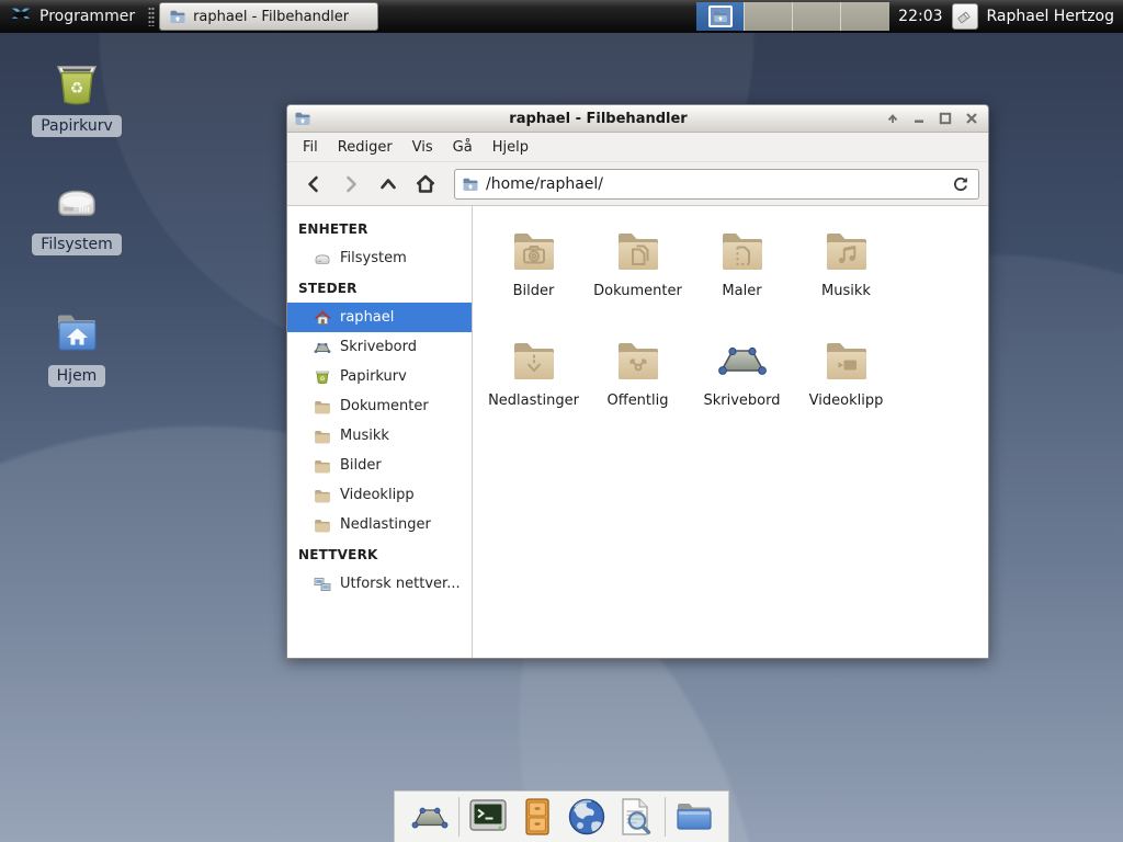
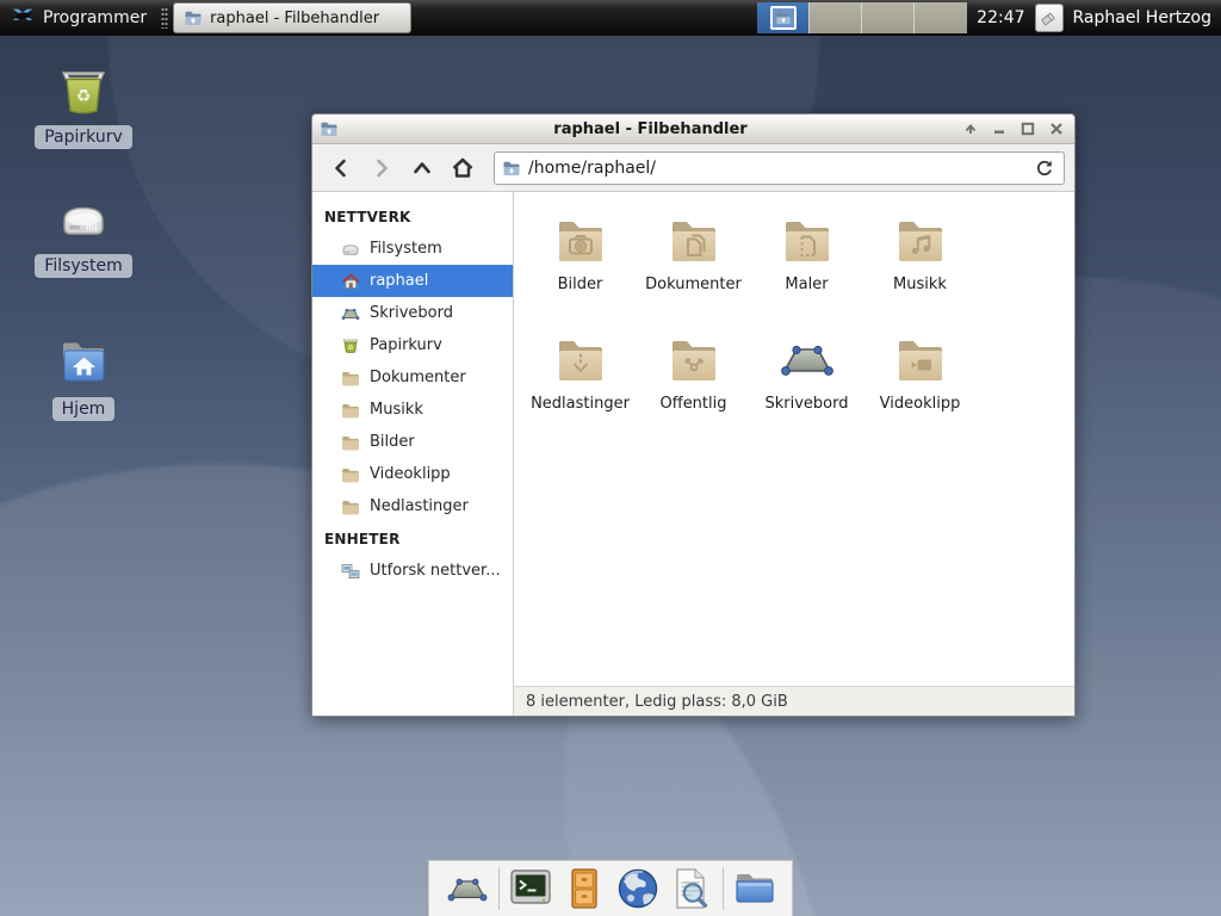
  Programmer
  raphael - Filbehandler
- 22:03
+ 22:47
  Raphael Hertzog
  Papirkurv
  Filsystem
  Hjem
  raphael - Filbehandler
- Fil
- Rediger
- Vis
- Gå
- Hjelp
  /home/raphael/
- ENHETER
+ NETTVERK
  Filsystem
- STEDER
  raphael
  Skrivebord
  Papirkurv
  Dokumenter
  Musikk
  Bilder
  Videoklipp
  Nedlastinger
- NETTVERK
+ ENHETER
  Utforsk nettver...
  Bilder
  Dokumenter
  Maler
  Musikk
  Nedlastinger
  Offentlig
  Skrivebord
  Videoklipp
+ 8 ielementer, Ledig plass: 8,0 GiB
